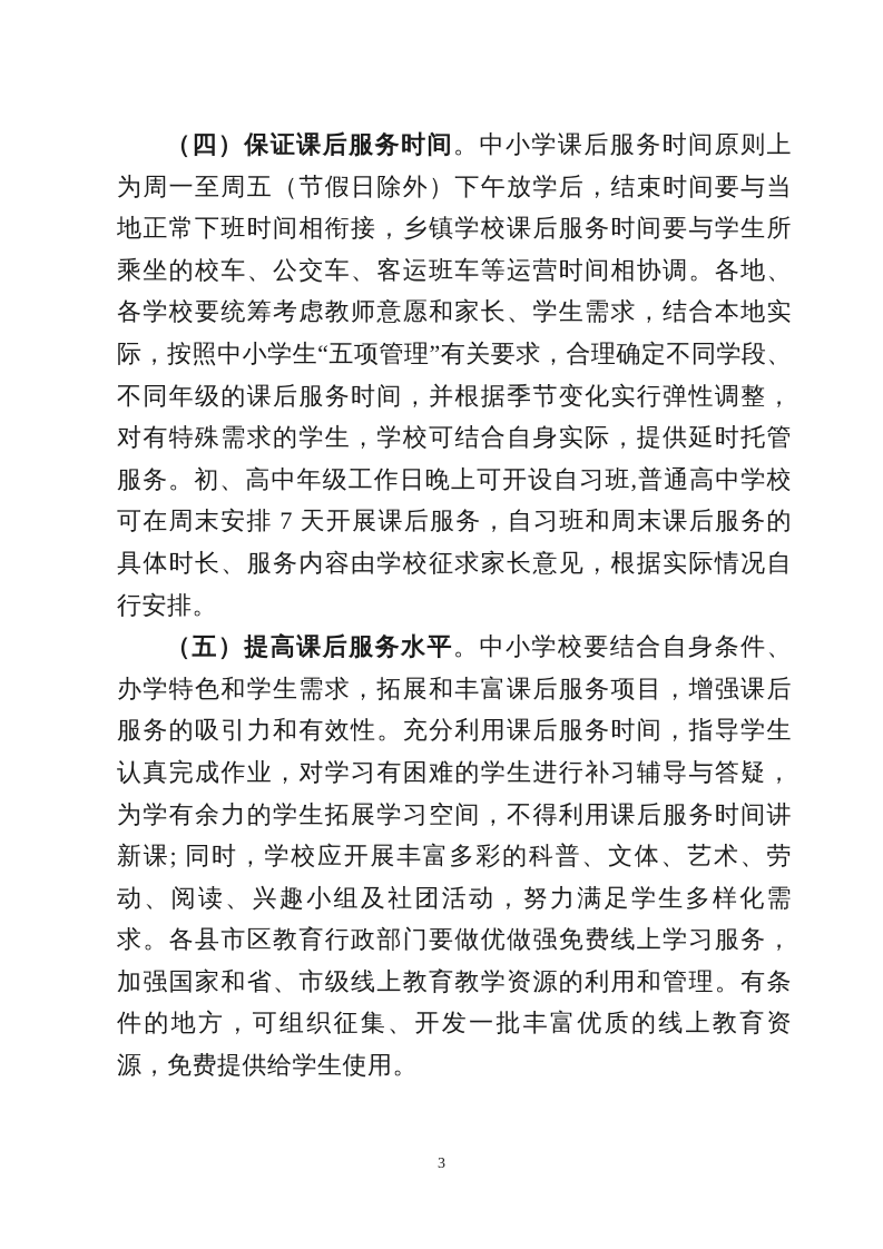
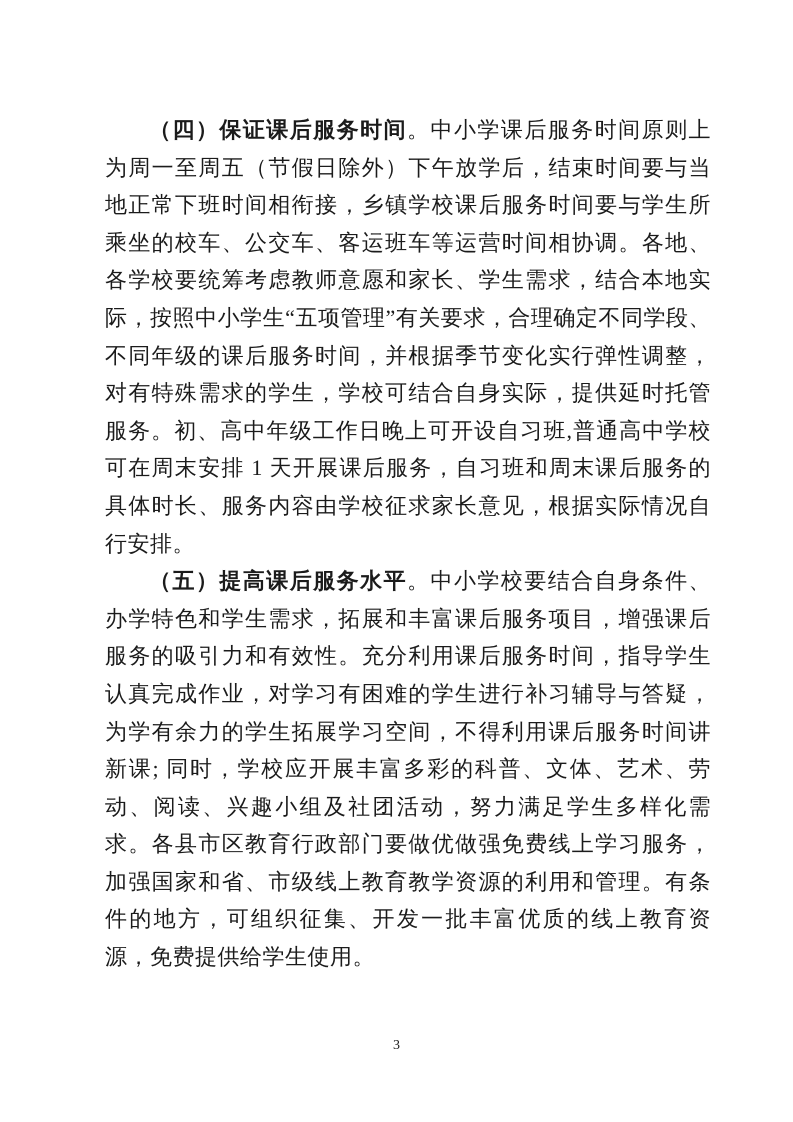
- （四）保证课后服务时间。中小学课后服务时间原则上为周一至周五（节假日除外）下午放学后，结束时间要与当地正常下班时间相衔接，乡镇学校课后服务时间要与学生所乘坐的校车、公交车、客运班车等运营时间相协调。各地、各学校要统筹考虑教师意愿和家长、学生需求，结合本地实际，按照中小学生“五项管理”有关要求，合理确定不同学段、不同年级的课后服务时间，并根据季节变化实行弹性调整，对有特殊需求的学生，学校可结合自身实际，提供延时托管服务。初、高中年级工作日晚上可开设自习班,普通高中学校可在周末安排 7 天开展课后服务，自习班和周末课后服务的具体时长、服务内容由学校征求家长意见，根据实际情况自行安排。
+ （四）保证课后服务时间。中小学课后服务时间原则上为周一至周五（节假日除外）下午放学后，结束时间要与当地正常下班时间相衔接，乡镇学校课后服务时间要与学生所乘坐的校车、公交车、客运班车等运营时间相协调。各地、各学校要统筹考虑教师意愿和家长、学生需求，结合本地实际，按照中小学生“五项管理”有关要求，合理确定不同学段、不同年级的课后服务时间，并根据季节变化实行弹性调整，对有特殊需求的学生，学校可结合自身实际，提供延时托管服务。初、高中年级工作日晚上可开设自习班,普通高中学校可在周末安排 1 天开展课后服务，自习班和周末课后服务的具体时长、服务内容由学校征求家长意见，根据实际情况自行安排。
  （五）提高课后服务水平。中小学校要结合自身条件、办学特色和学生需求，拓展和丰富课后服务项目，增强课后服务的吸引力和有效性。充分利用课后服务时间，指导学生认真完成作业，对学习有困难的学生进行补习辅导与答疑，为学有余力的学生拓展学习空间，不得利用课后服务时间讲新课; 同时，学校应开展丰富多彩的科普、文体、艺术、劳动、阅读、兴趣小组及社团活动，努力满足学生多样化需求。各县市区教育行政部门要做优做强免费线上学习服务，加强国家和省、市级线上教育教学资源的利用和管理。有条件的地方，可组织征集、开发一批丰富优质的线上教育资源，免费提供给学生使用。
  3
